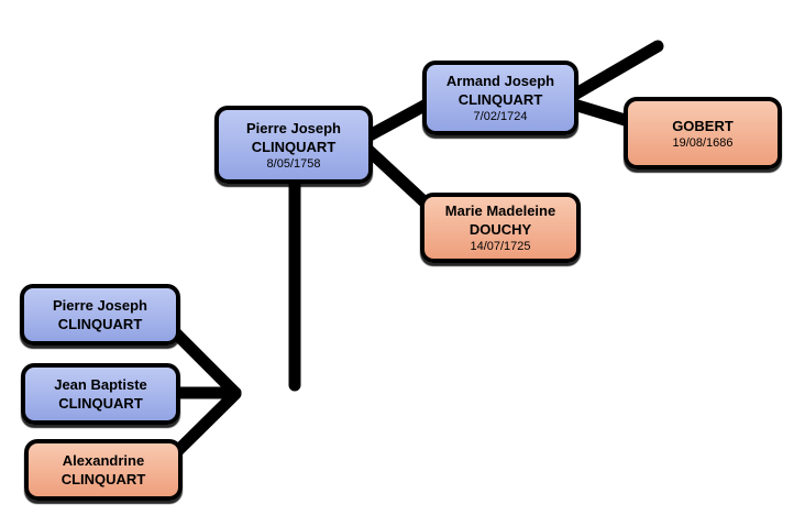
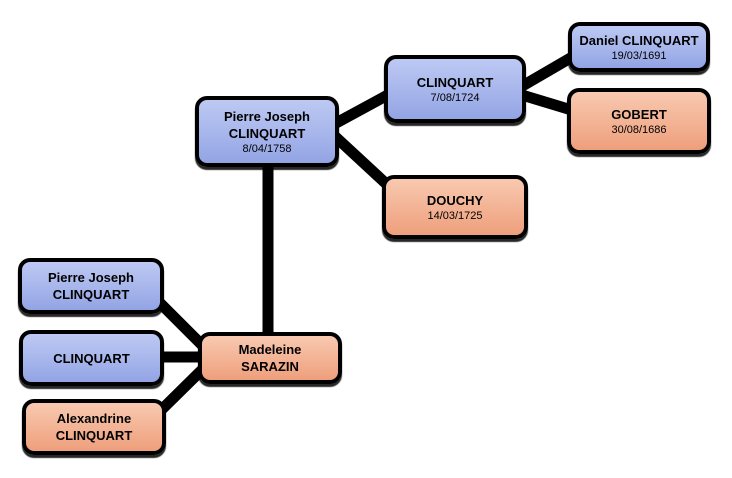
+ Daniel CLINQUART
+ 19/03/1691
  GOBERT
- 19/08/1686
+ 30/08/1686
- Armand Joseph
  CLINQUART
- 7/02/1724
+ 7/08/1724
- Marie Madeleine
  DOUCHY
- 14/07/1725
+ 14/03/1725
  Pierre Joseph
  CLINQUART
- 8/05/1758
+ 8/04/1758
  Pierre Joseph
  CLINQUART
- Jean Baptiste
  CLINQUART
  Alexandrine
  CLINQUART
+ Madeleine
+ SARAZIN
